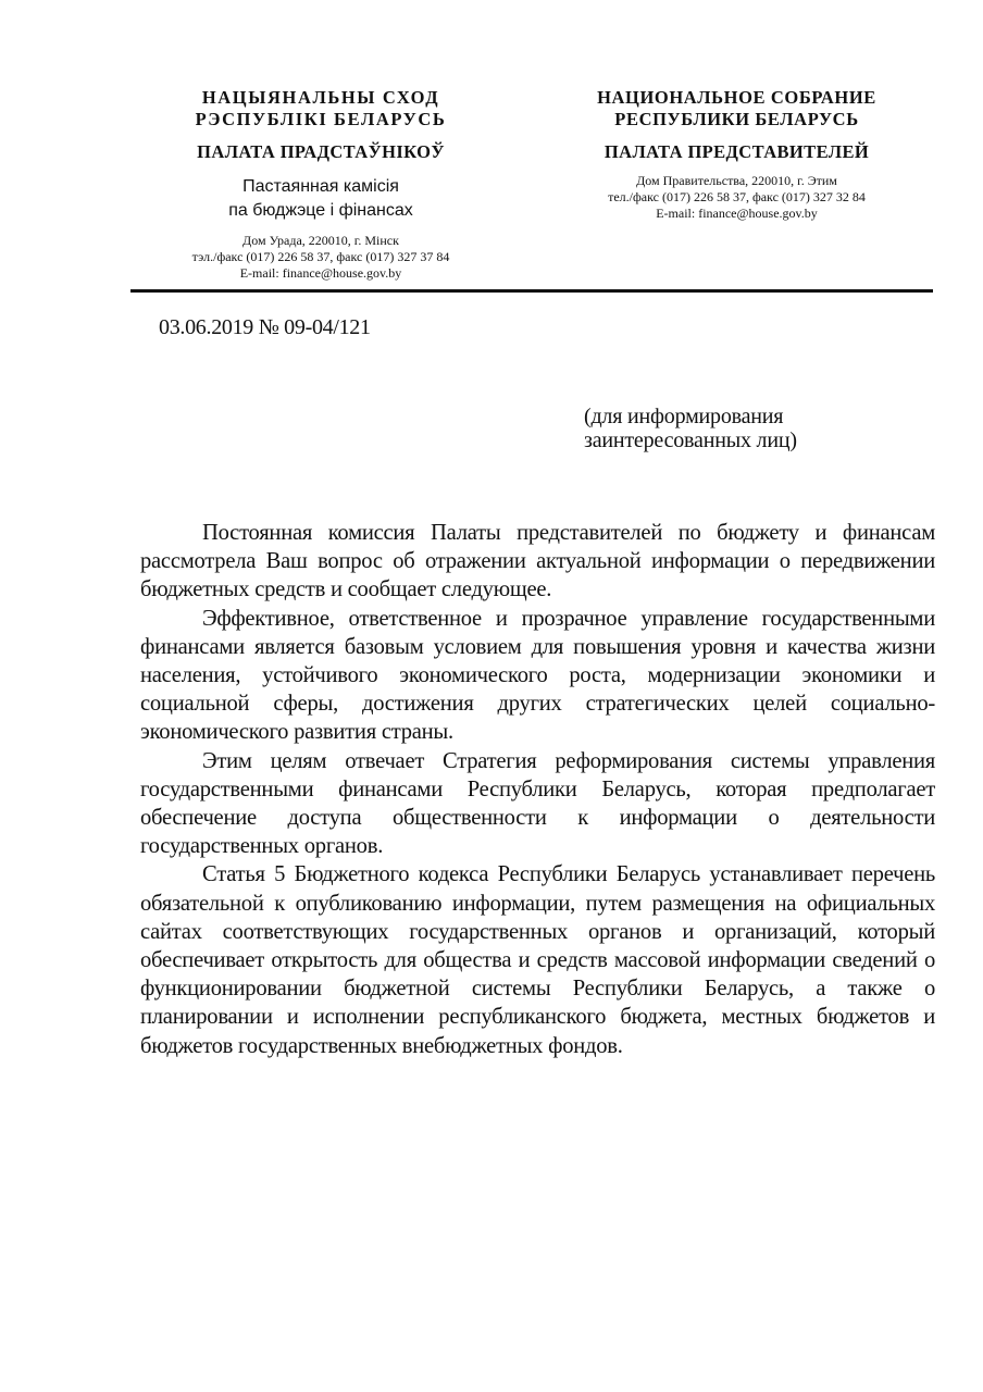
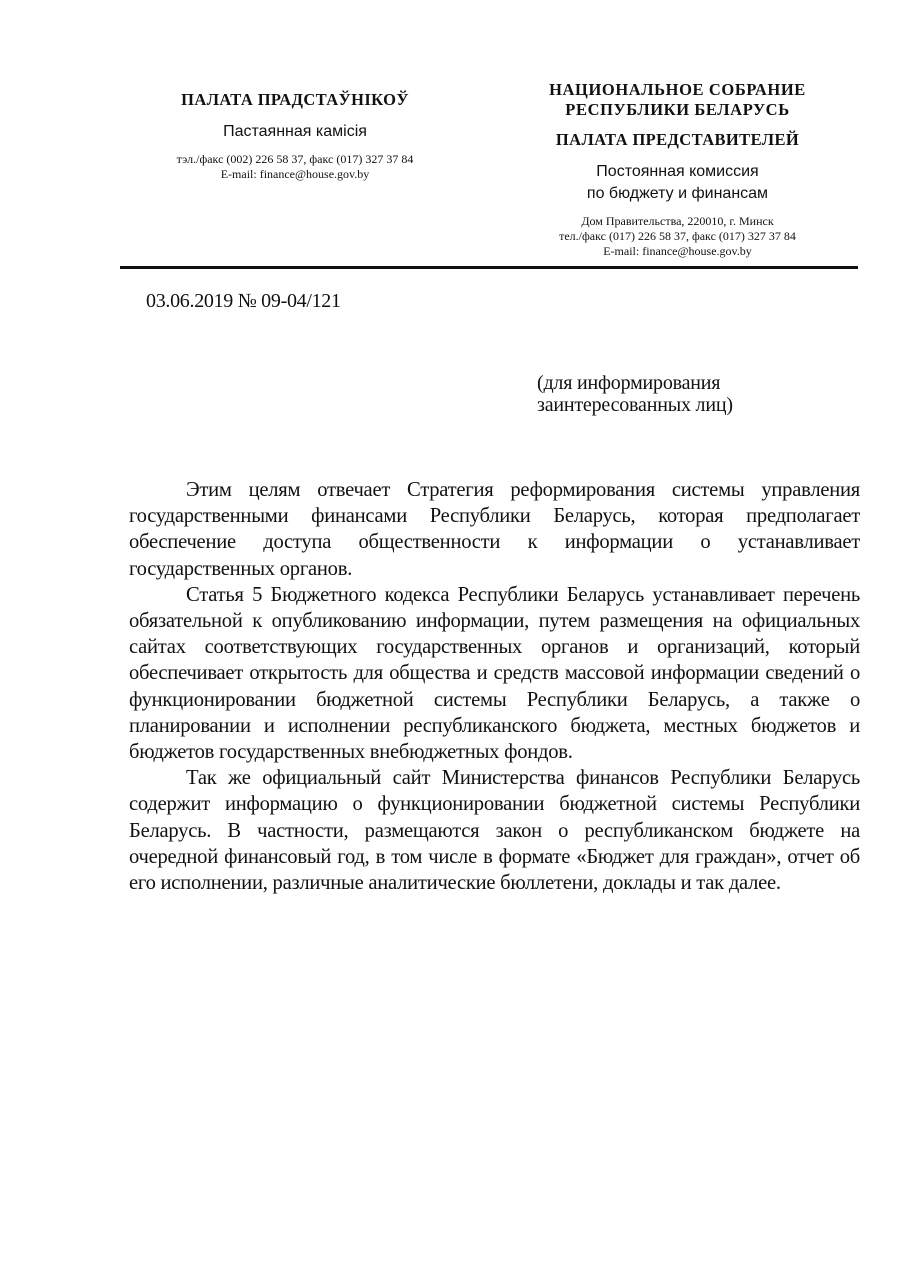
- НАЦЫЯНАЛЬНЫ СХОД
- РЭСПУБЛІКІ БЕЛАРУСЬ
  ПАЛАТА ПРАДСТАЎНІКОЎ
  Пастаянная камісія
- па бюджэце і фінансах
- Дом Урада, 220010, г. Мінск
- тэл./факс (017) 226 58 37, факс (017) 327 37 84
+ тэл./факс (002) 226 58 37, факс (017) 327 37 84
  E-mail: finance@house.gov.by
  НАЦИОНАЛЬНОЕ СОБРАНИЕ
  РЕСПУБЛИКИ БЕЛАРУСЬ
  ПАЛАТА ПРЕДСТАВИТЕЛЕЙ
+ Постоянная комиссия
+ по бюджету и финансам
- Дом Правительства, 220010, г. Этим
+ Дом Правительства, 220010, г. Минск
- тел./факс (017) 226 58 37, факс (017) 327 32 84
+ тел./факс (017) 226 58 37, факс (017) 327 37 84
  E-mail: finance@house.gov.by
  03.06.2019 № 09-04/121
  (для информирования
  заинтересованных лиц)
- Постоянная комиссия Палаты представителей по бюджету и финансам рассмотрела Ваш вопрос об отражении актуальной информации о передвижении бюджетных средств и сообщает следующее.
- Эффективное, ответственное и прозрачное управление государственными финансами является базовым условием для повышения уровня и качества жизни населения, устойчивого экономического роста, модернизации экономики и социальной сферы, достижения других стратегических целей социально-экономического развития страны.
- Этим целям отвечает Стратегия реформирования системы управления государственными финансами Республики Беларусь, которая предполагает обеспечение доступа общественности к информации о деятельности государственных органов.
+ Этим целям отвечает Стратегия реформирования системы управления государственными финансами Республики Беларусь, которая предполагает обеспечение доступа общественности к информации о устанавливает государственных органов.
  Статья 5 Бюджетного кодекса Республики Беларусь устанавливает перечень обязательной к опубликованию информации, путем размещения на официальных сайтах соответствующих государственных органов и организаций, который обеспечивает открытость для общества и средств массовой информации сведений о функционировании бюджетной системы Республики Беларусь, а также о планировании и исполнении республиканского бюджета, местных бюджетов и бюджетов государственных внебюджетных фондов.
+ Так же официальный сайт Министерства финансов Республики Беларусь содержит информацию о функционировании бюджетной системы Республики Беларусь. В частности, размещаются закон о республиканском бюджете на очередной финансовый год, в том числе в формате «Бюджет для граждан», отчет об его исполнении, различные аналитические бюллетени, доклады и так далее.
